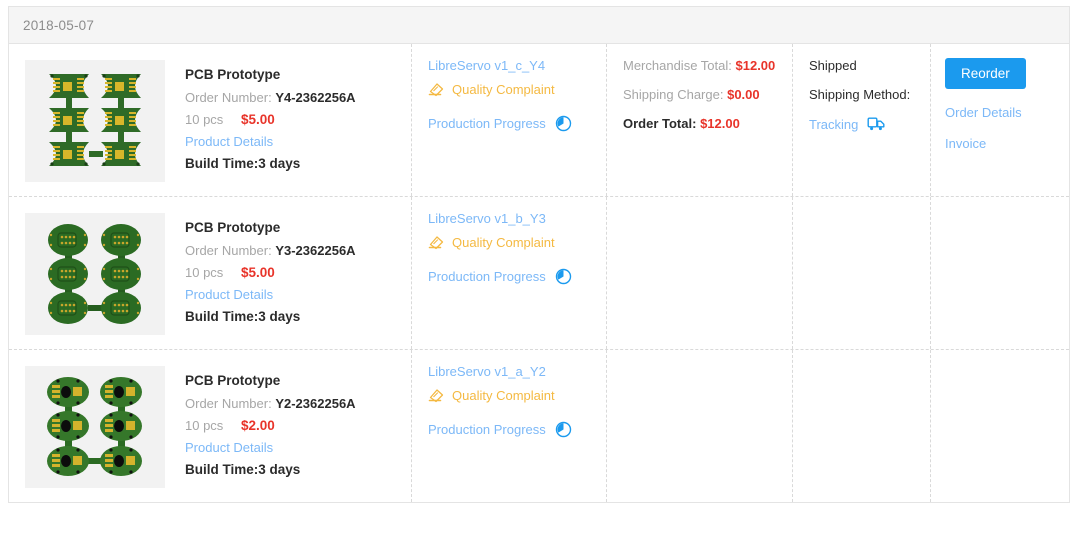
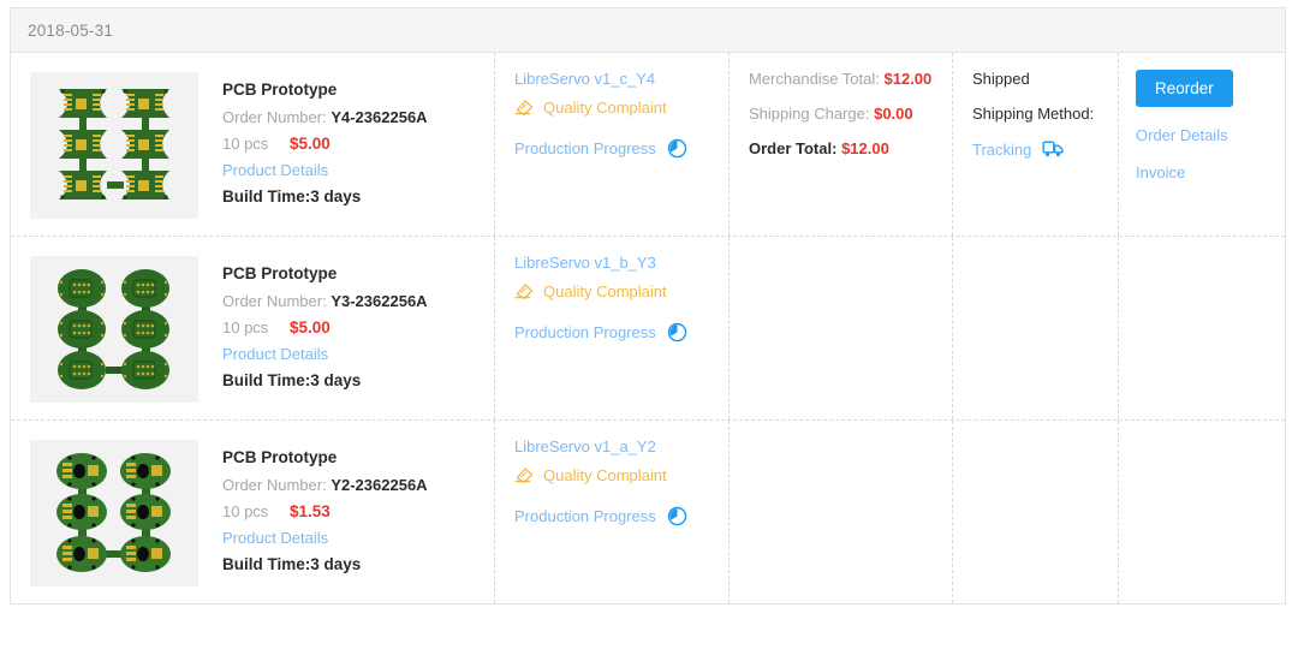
- 2018-05-07
+ 2018-05-31
  PCB Prototype
  Order Number: Y4-2362256A
  10 pcs $5.00
  Product Details
  Build Time:3 days
  LibreServo v1_c_Y4
  Quality Complaint
  Production Progress
  Merchandise Total: $12.00
  Shipping Charge: $0.00
  Order Total: $12.00
  Shipped
  Shipping Method:
  Tracking
  Reorder
  Order Details
  Invoice
  PCB Prototype
  Order Number: Y3-2362256A
  10 pcs $5.00
  Product Details
  Build Time:3 days
  LibreServo v1_b_Y3
  Quality Complaint
  Production Progress
  PCB Prototype
  Order Number: Y2-2362256A
- 10 pcs $2.00
+ 10 pcs $1.53
  Product Details
  Build Time:3 days
  LibreServo v1_a_Y2
  Quality Complaint
  Production Progress
